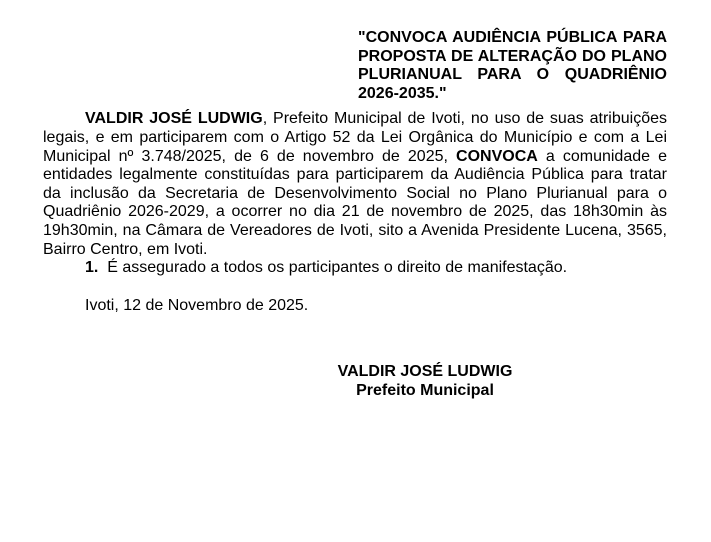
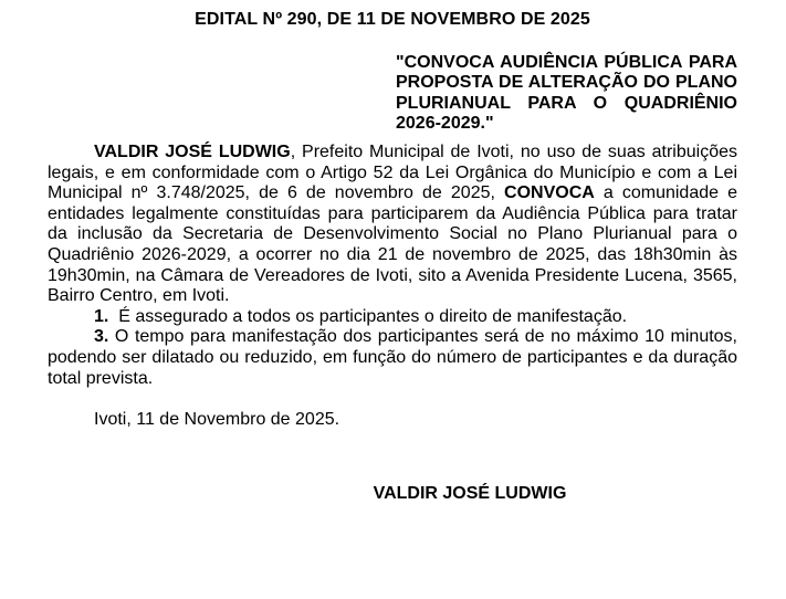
+ EDITAL Nº 290, DE 11 DE NOVEMBRO DE 2025
- "CONVOCA AUDIÊNCIA PÚBLICA PARA PROPOSTA DE ALTERAÇÃO DO PLANO PLURIANUAL PARA O QUADRIÊNIO 2026-2035."
+ "CONVOCA AUDIÊNCIA PÚBLICA PARA PROPOSTA DE ALTERAÇÃO DO PLANO PLURIANUAL PARA O QUADRIÊNIO 2026-2029."
- VALDIR JOSÉ LUDWIG, Prefeito Municipal de Ivoti, no uso de suas atribuições legais, e em participarem com o Artigo 52 da Lei Orgânica do Município e com a Lei Municipal nº 3.748/2025, de 6 de novembro de 2025, CONVOCA a comunidade e entidades legalmente constituídas para participarem da Audiência Pública para tratar da inclusão da Secretaria de Desenvolvimento Social no Plano Plurianual para o Quadriênio 2026-2029, a ocorrer no dia 21 de novembro de 2025, das 18h30min às 19h30min, na Câmara de Vereadores de Ivoti, sito a Avenida Presidente Lucena, 3565, Bairro Centro, em Ivoti.
+ VALDIR JOSÉ LUDWIG, Prefeito Municipal de Ivoti, no uso de suas atribuições legais, e em conformidade com o Artigo 52 da Lei Orgânica do Município e com a Lei Municipal nº 3.748/2025, de 6 de novembro de 2025, CONVOCA a comunidade e entidades legalmente constituídas para participarem da Audiência Pública para tratar da inclusão da Secretaria de Desenvolvimento Social no Plano Plurianual para o Quadriênio 2026-2029, a ocorrer no dia 21 de novembro de 2025, das 18h30min às 19h30min, na Câmara de Vereadores de Ivoti, sito a Avenida Presidente Lucena, 3565, Bairro Centro, em Ivoti.
  1. É assegurado a todos os participantes o direito de manifestação.
+ 3. O tempo para manifestação dos participantes será de no máximo 10 minutos, podendo ser dilatado ou reduzido, em função do número de participantes e da duração total prevista.
- Ivoti, 12 de Novembro de 2025.
+ Ivoti, 11 de Novembro de 2025.
  VALDIR JOSÉ LUDWIG
- Prefeito Municipal
